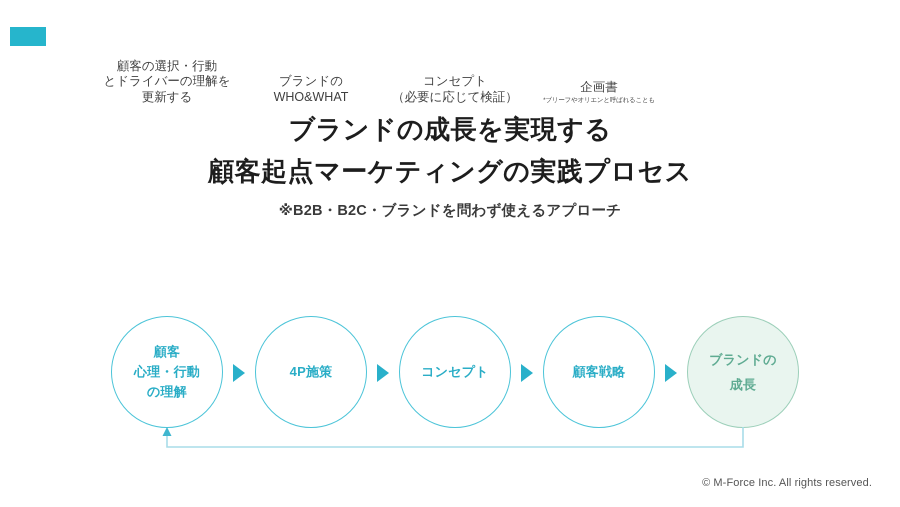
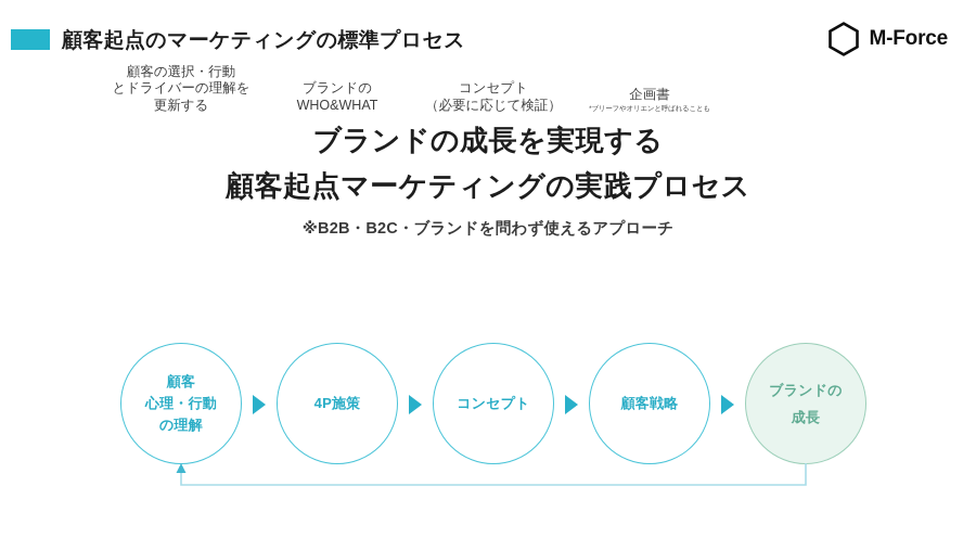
+ 顧客起点のマーケティングの標準プロセス
+ M-Force
  ブランドの成長を実現する
  顧客起点マーケティングの実践プロセス
  ※B2B・B2C・ブランドを問わず使えるアプローチ
  顧客の選択・行動
  とドライバーの理解を
  更新する
  顧客
  心理・行動
  の理解
  ブランドの
  WHO&WHAT
  4P施策
  コンセプト
  （必要に応じて検証）
  コンセプト
  企画書
  顧客戦略
  ブランドの
  成長
- © M-Force Inc. All rights reserved.
